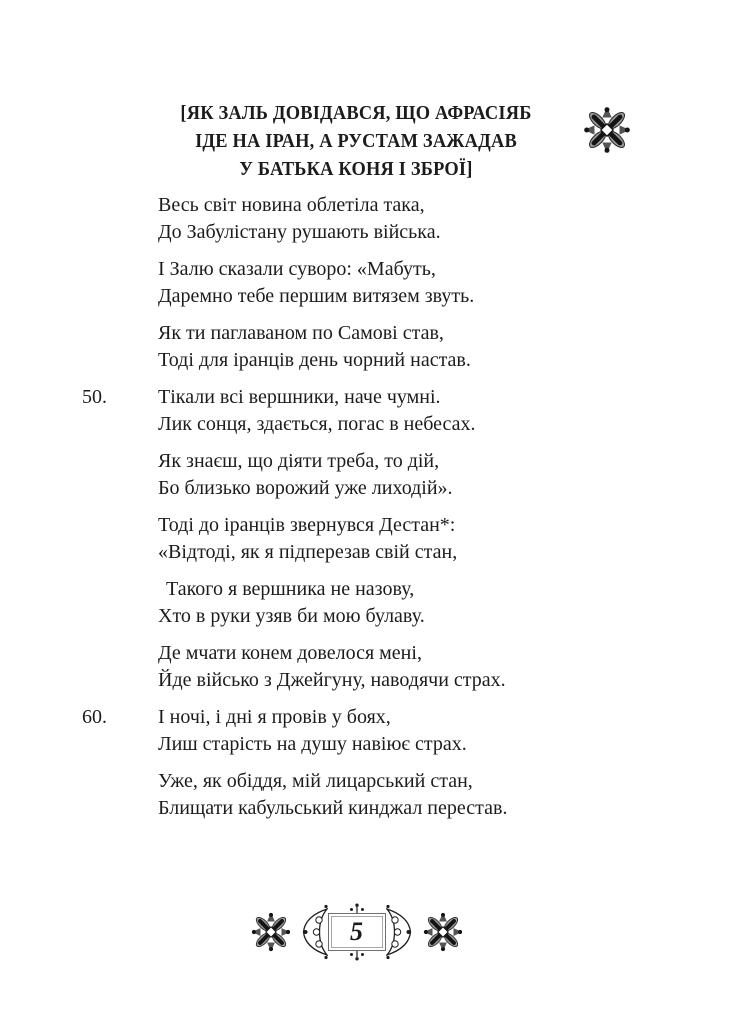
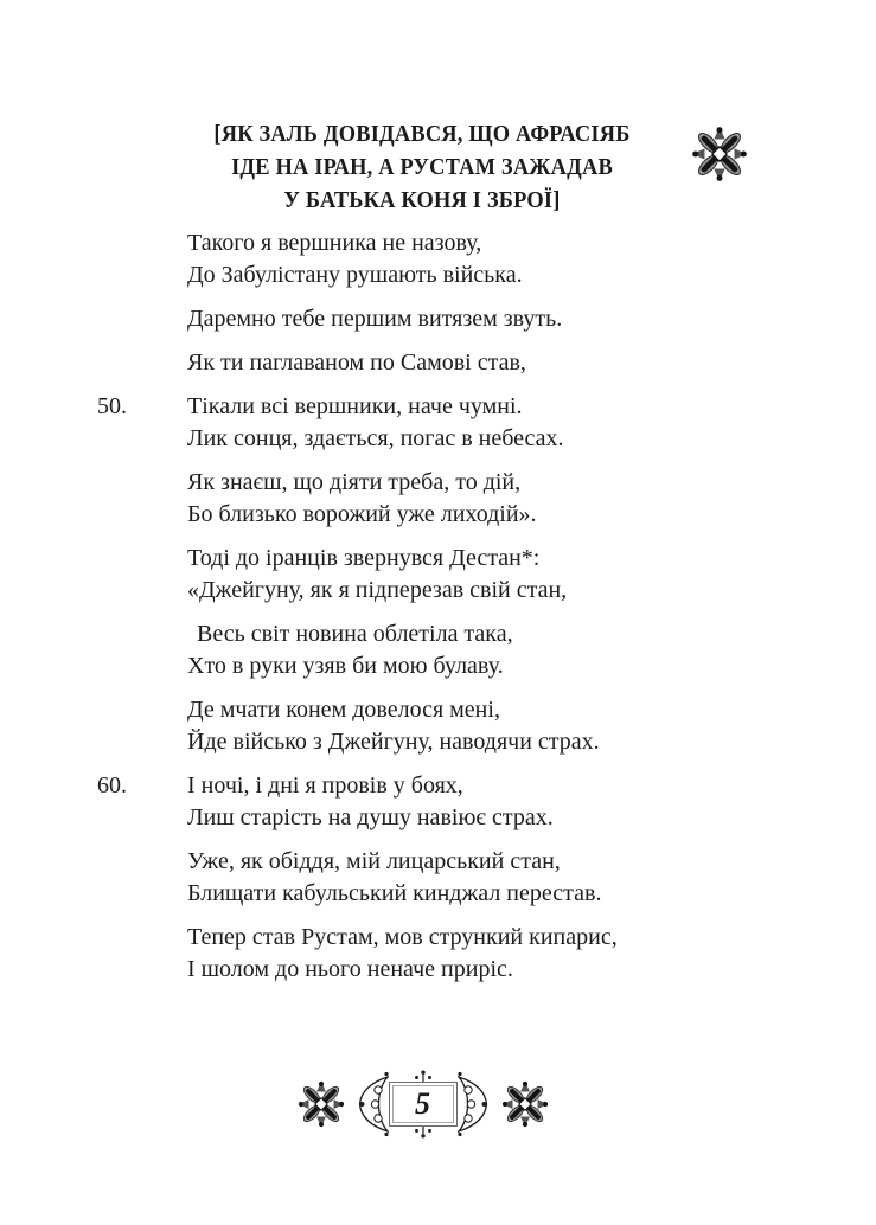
  [ЯК ЗАЛЬ ДОВІДАВСЯ, ЩО АФРАСІЯБ
  ІДЕ НА ІРАН, А РУСТАМ ЗАЖАДАВ
  У БАТЬКА КОНЯ І ЗБРОЇ]
- Весь світ новина облетіла така,
+ Такого я вершника не назову,
  До Забулістану рушають війська.
- І Залю сказали суворо: «Мабуть,
  Даремно тебе першим витязем звуть.
  Як ти паглаваном по Самові став,
- Тоді для іранців день чорний настав.
  50.
  Тікали всі вершники, наче чумні.
  Лик сонця, здається, погас в небесах.
  Як знаєш, що діяти треба, то дій,
  Бо близько ворожий уже лиходій».
  Тоді до іранців звернувся Дестан*:
- «Відтоді, як я підперезав свій стан,
+ «Джейгуну, як я підперезав свій стан,
- Такого я вершника не назову,
+ Весь світ новина облетіла така,
  Хто в руки узяв би мою булаву.
  Де мчати конем довелося мені,
  Йде військо з Джейгуну, наводячи страх.
  60.
  І ночі, і дні я провів у боях,
  Лиш старість на душу навіює страх.
  Уже, як обіддя, мій лицарський стан,
  Блищати кабульський кинджал перестав.
+ Тепер став Рустам, мов стрункий кипарис,
+ І шолом до нього неначе приріс.
  5
